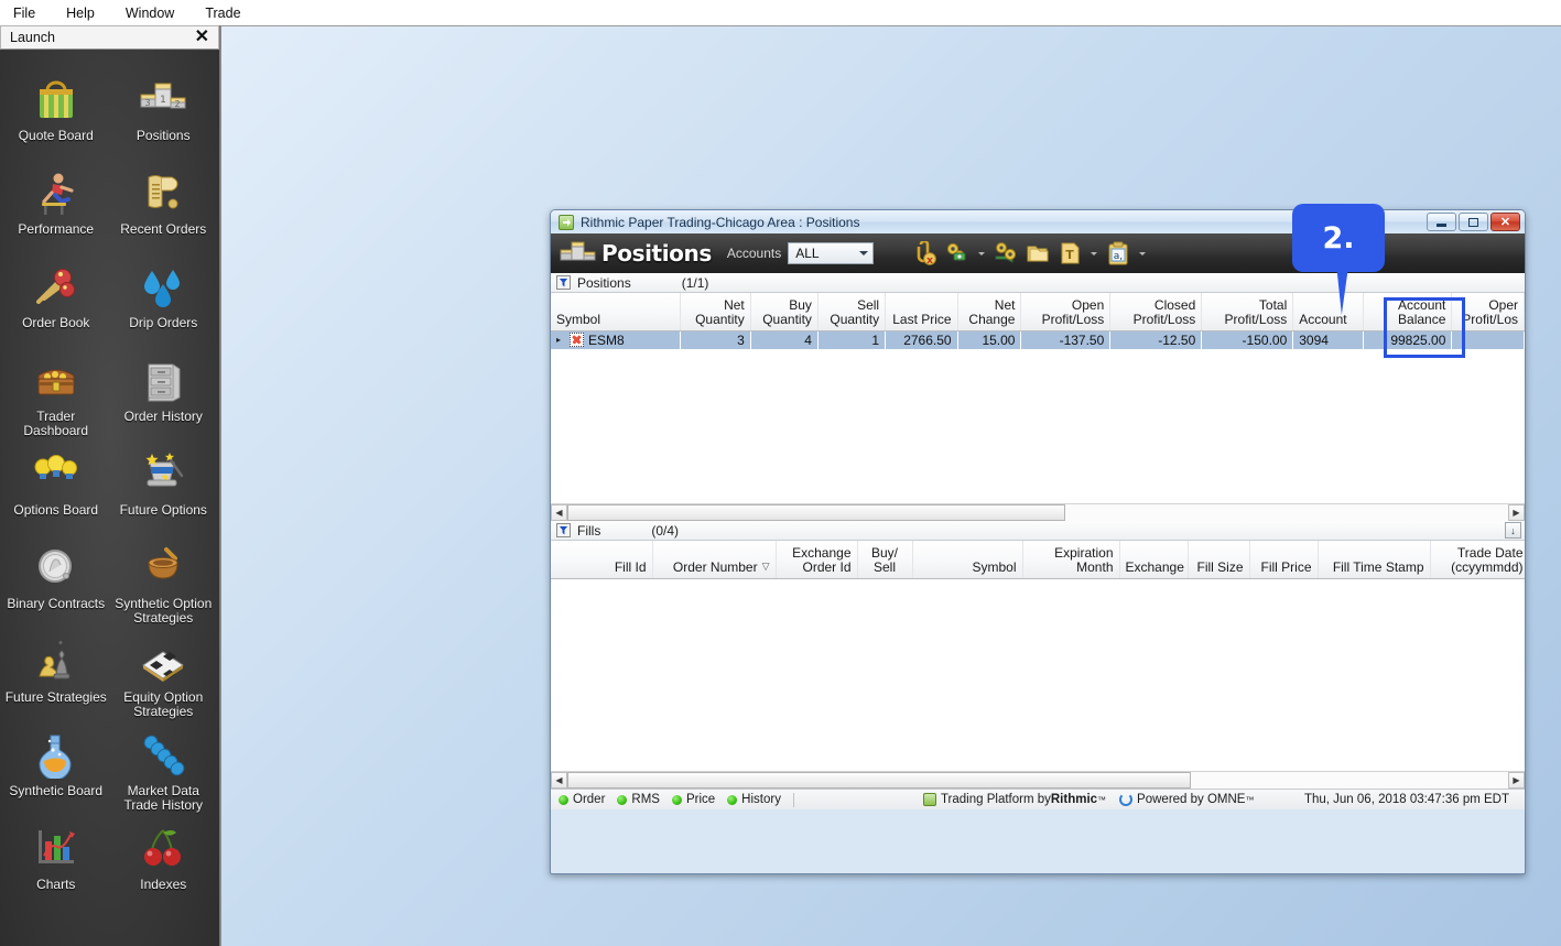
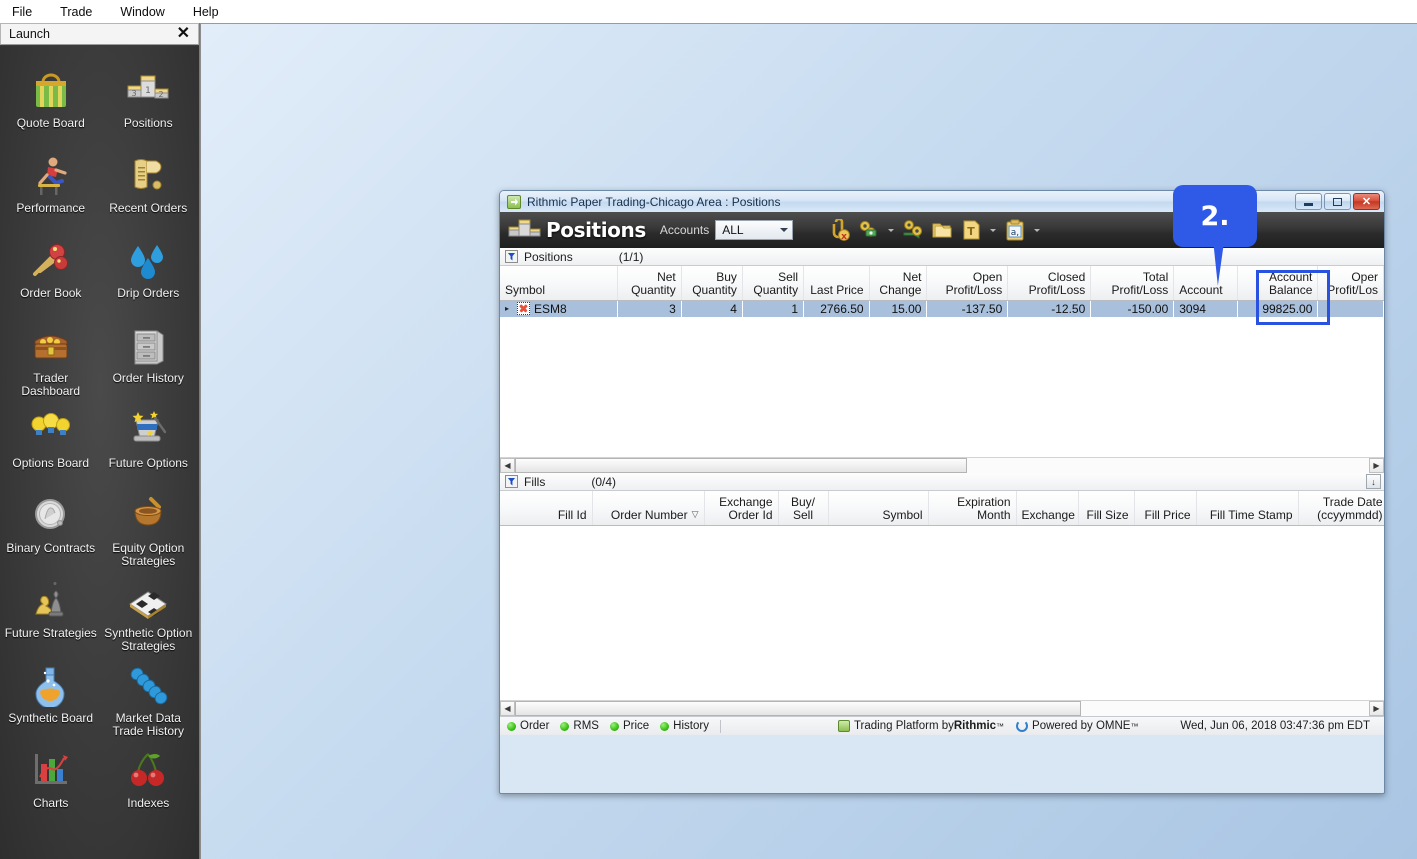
  File
- Help
+ Trade
  Window
- Trade
+ Help
  Launch
  ✕
  Quote Board
  1
  3
  2
  Positions
  Performance
  Recent Orders
  Order Book
  Drip Orders
  Trader Dashboard
  Order History
  Options Board
  Future Options
  Binary Contracts
- Synthetic Option Strategies
+ Equity Option Strategies
  Future Strategies
- Equity Option Strategies
+ Synthetic Option Strategies
  Synthetic Board
  Market Data Trade History
  Charts
  Indexes
  Rithmic Paper Trading-Chicago Area : Positions
  ✕
  Positions
  Accounts
  ALL
  x
  T
  a,
  Positions
  (1/1)
  Symbol	Net Quantity	Buy Quantity	Sell Quantity	Last Price	Net Change	Open Profit/Loss	Closed Profit/Loss	Total Profit/Loss	Account	Account Balance	Oper Profit/Los
  ▸ ESM8	3	4	1	2766.50	15.00	-137.50	-12.50	-150.00	3094	99825.00
  ◀
  ▶
  Fills
  (0/4)
  ↓
  Fill Id	Order Number ▽	Exchange Order Id	Buy/ Sell	Symbol	Expiration Month	Exchange	Fill Size	Fill Price	Fill Time Stamp	Trade Date (ccyymmdd)
  ◀
  ▶
  Order
  RMS
  Price
  History
  Trading Platform by
  Rithmic
  ™
  Powered by OMNE
  ™
- Thu, Jun 06, 2018 03:47:36 pm EDT
+ Wed, Jun 06, 2018 03:47:36 pm EDT
  2.
